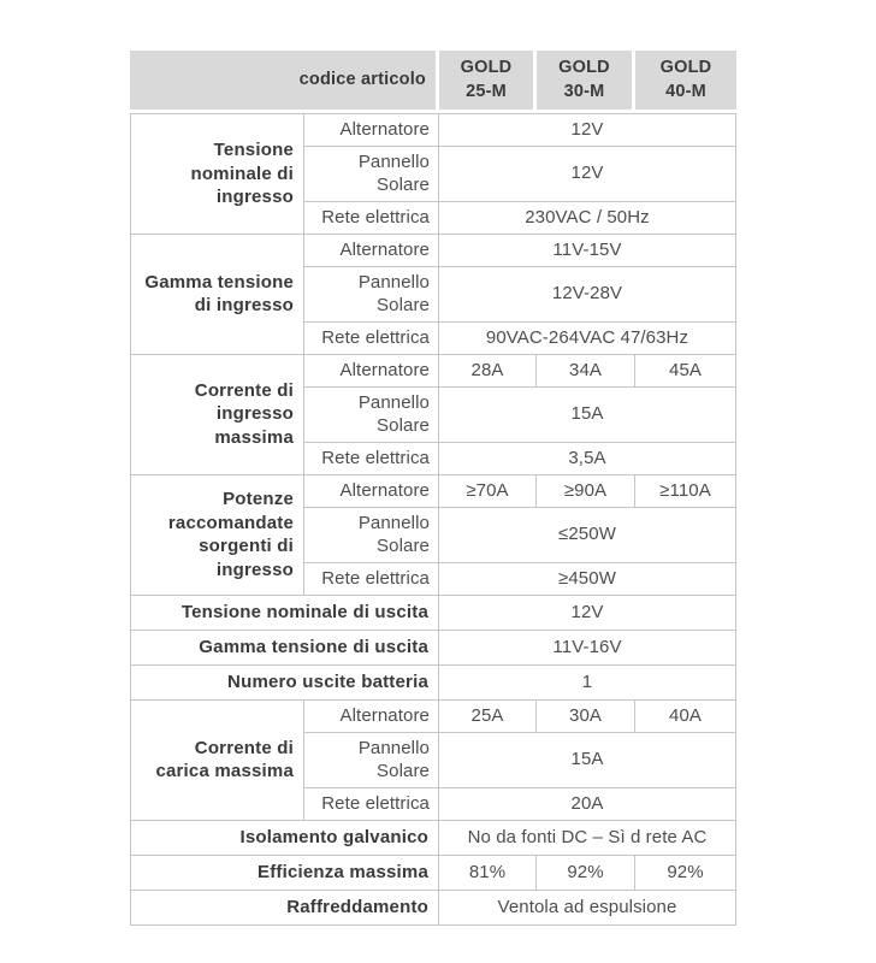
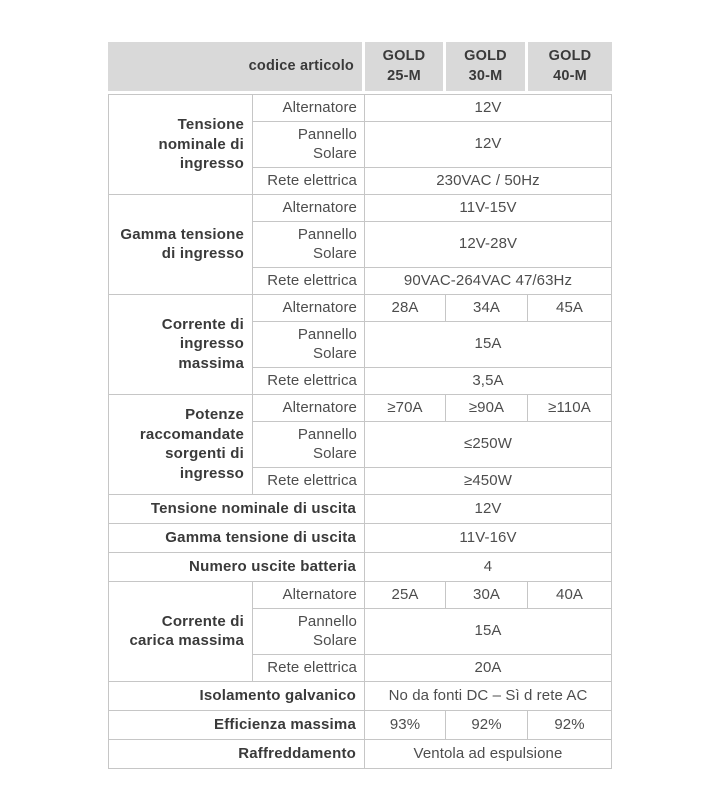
  codice articolo	GOLD 25-M	GOLD 30-M	GOLD 40-M
  Tensione nominale di ingresso	Alternatore	12V
  Pannello Solare	12V
  Rete elettrica	230VAC / 50Hz
  Gamma tensione di ingresso	Alternatore	11V-15V
  Pannello Solare	12V-28V
  Rete elettrica	90VAC-264VAC 47/63Hz
  Corrente di ingresso massima	Alternatore	28A	34A	45A
  Pannello Solare	15A
  Rete elettrica	3,5A
  Potenze raccomandate sorgenti di ingresso	Alternatore	≥70A	≥90A	≥110A
  Pannello Solare	≤250W
  Rete elettrica	≥450W
  Tensione nominale di uscita	12V
  Gamma tensione di uscita	11V-16V
- Numero uscite batteria	1
+ Numero uscite batteria	4
  Corrente di carica massima	Alternatore	25A	30A	40A
  Pannello Solare	15A
  Rete elettrica	20A
  Isolamento galvanico	No da fonti DC – Sì d rete AC
- Efficienza massima	81%	92%	92%
+ Efficienza massima	93%	92%	92%
  Raffreddamento	Ventola ad espulsione
